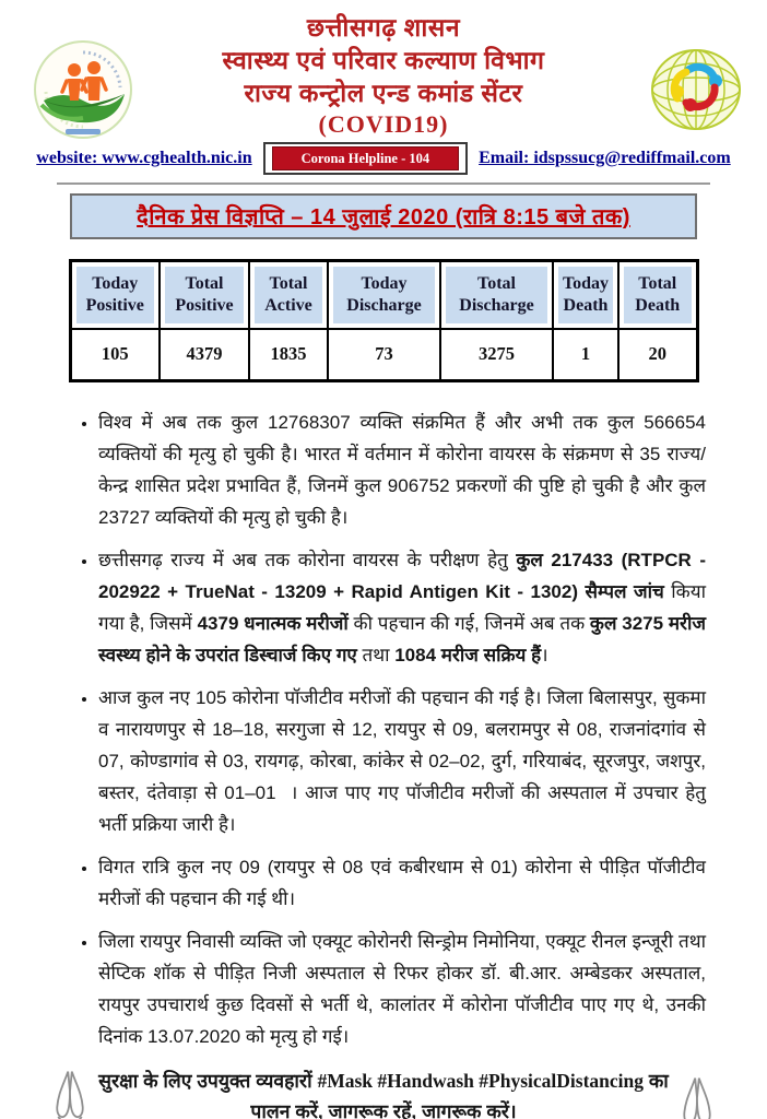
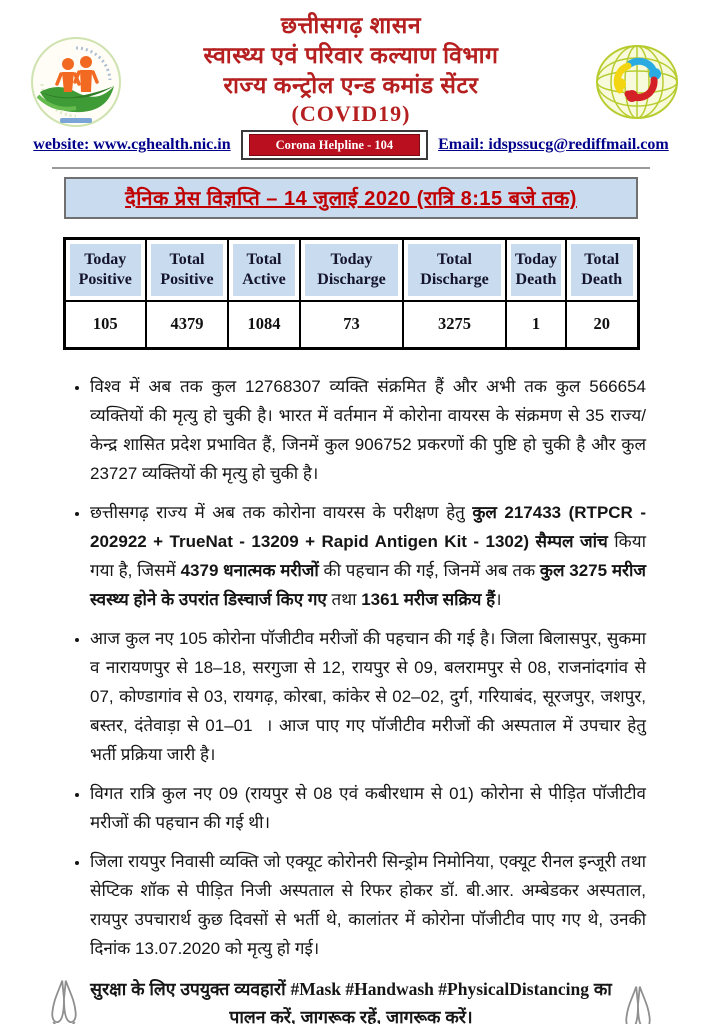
  छत्तीसगढ़ शासन
  स्वास्थ्य एवं परिवार कल्याण विभाग
  राज्य कन्ट्रोल एन्ड कमांड सेंटर
  (COVID19)
  website: www.cghealth.nic.in
  Corona Helpline - 104
  Email: idspssucg@rediffmail.com
  दैनिक प्रेस विज्ञप्ति – 14 जुलाई 2020 (रात्रि 8:15 बजे तक)
  Today Positive	Total Positive	Total Active	Today Discharge	Total Discharge	Today Death	Total Death
- 105	4379	1835	73	3275	1	20
+ 105	4379	1084	73	3275	1	20
  विश्व में अब तक कुल 12768307 व्यक्ति संक्रमित हैं और अभी तक कुल 566654 व्यक्तियों की मृत्यु हो चुकी है। भारत में वर्तमान में कोरोना वायरस के संक्रमण से 35 राज्य/केन्द्र शासित प्रदेश प्रभावित हैं, जिनमें कुल 906752 प्रकरणों की पुष्टि हो चुकी है और कुल 23727 व्यक्तियों की मृत्यु हो चुकी है।
- छत्तीसगढ़ राज्य में अब तक कोरोना वायरस के परीक्षण हेतु कुल 217433 (RTPCR - 202922 + TrueNat - 13209 + Rapid Antigen Kit - 1302) सैम्पल जांच किया गया है, जिसमें 4379 धनात्मक मरीजों की पहचान की गई, जिनमें अब तक कुल 3275 मरीज स्वस्थ्य होने के उपरांत डिस्चार्ज किए गए तथा 1084 मरीज सक्रिय हैं।
+ छत्तीसगढ़ राज्य में अब तक कोरोना वायरस के परीक्षण हेतु कुल 217433 (RTPCR - 202922 + TrueNat - 13209 + Rapid Antigen Kit - 1302) सैम्पल जांच किया गया है, जिसमें 4379 धनात्मक मरीजों की पहचान की गई, जिनमें अब तक कुल 3275 मरीज स्वस्थ्य होने के उपरांत डिस्चार्ज किए गए तथा 1361 मरीज सक्रिय हैं।
  आज कुल नए 105 कोरोना पॉजीटीव मरीजों की पहचान की गई है। जिला बिलासपुर, सुकमा व नारायणपुर से 18–18, सरगुजा से 12, रायपुर से 09, बलरामपुर से 08, राजनांदगांव से 07, कोण्डागांव से 03, रायगढ़, कोरबा, कांकेर से 02–02, दुर्ग, गरियाबंद, सूरजपुर, जशपुर, बस्तर, दंतेवाड़ा से 01–01 । आज पाए गए पॉजीटीव मरीजों की अस्पताल में उपचार हेतु भर्ती प्रक्रिया जारी है।
  विगत रात्रि कुल नए 09 (रायपुर से 08 एवं कबीरधाम से 01) कोरोना से पीड़ित पॉजीटीव मरीजों की पहचान की गई थी।
  जिला रायपुर निवासी व्यक्ति जो एक्यूट कोरोनरी सिन्ड्रोम निमोनिया, एक्यूट रीनल इन्जूरी तथा सेप्टिक शॉक से पीड़ित निजी अस्पताल से रिफर होकर डॉ. बी.आर. अम्बेडकर अस्पताल, रायपुर उपचारार्थ कुछ दिवसों से भर्ती थे, कालांतर में कोरोना पॉजीटीव पाए गए थे, उनकी दिनांक 13.07.2020 को मृत्यु हो गई।
  सुरक्षा के लिए उपयुक्त व्यवहारों #Mask #Handwash #PhysicalDistancing का पालन करें, जागरूक रहें, जागरूक करें।
